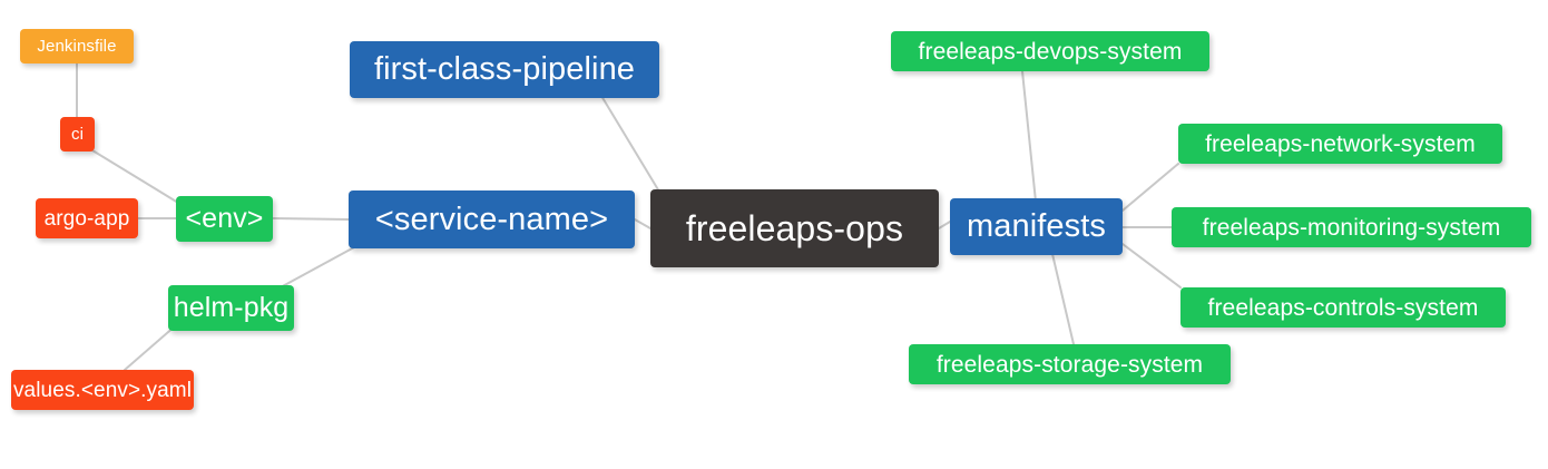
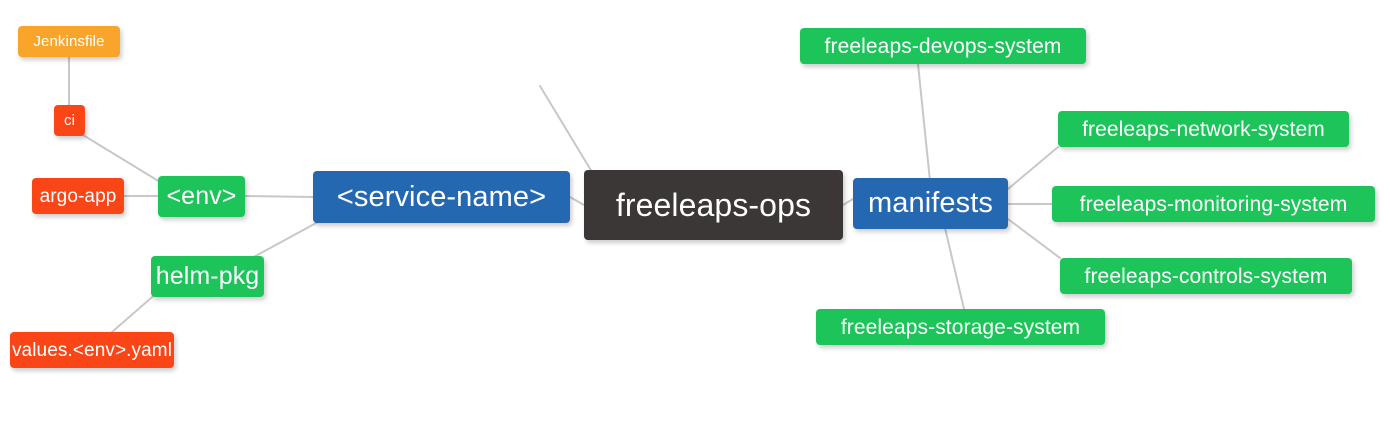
  freeleaps-ops
  <service-name>
  manifests
- first-class-pipeline
  <env>
  helm-pkg
  ci
  Jenkinsfile
  argo-app
  values.<env>.yaml
  freeleaps-devops-system
  freeleaps-network-system
  freeleaps-monitoring-system
  freeleaps-controls-system
  freeleaps-storage-system
